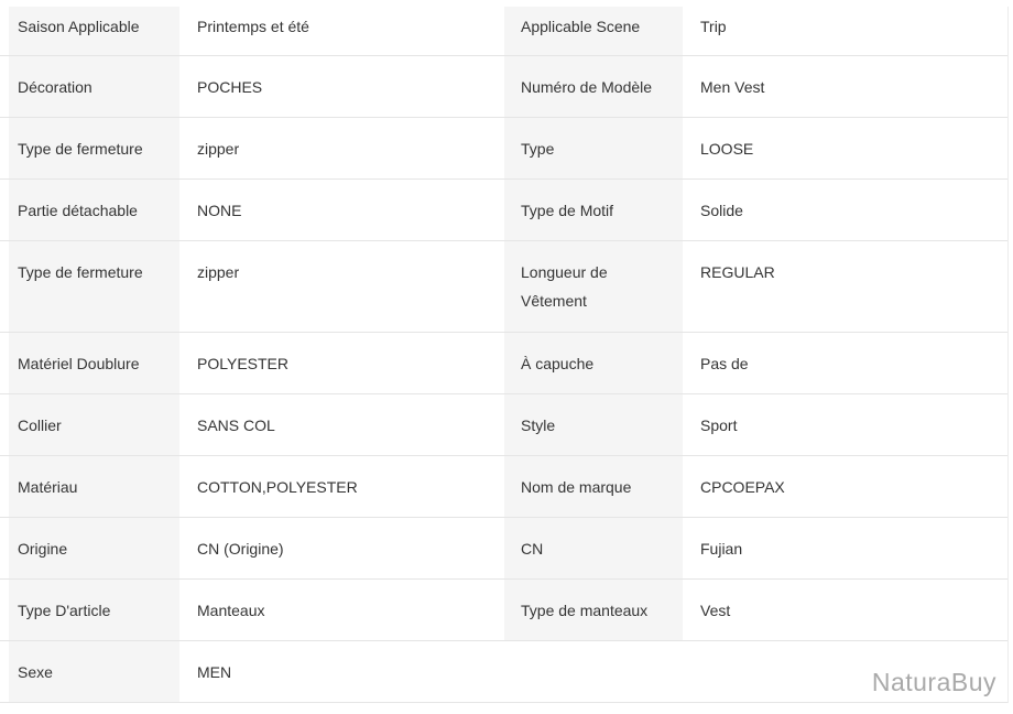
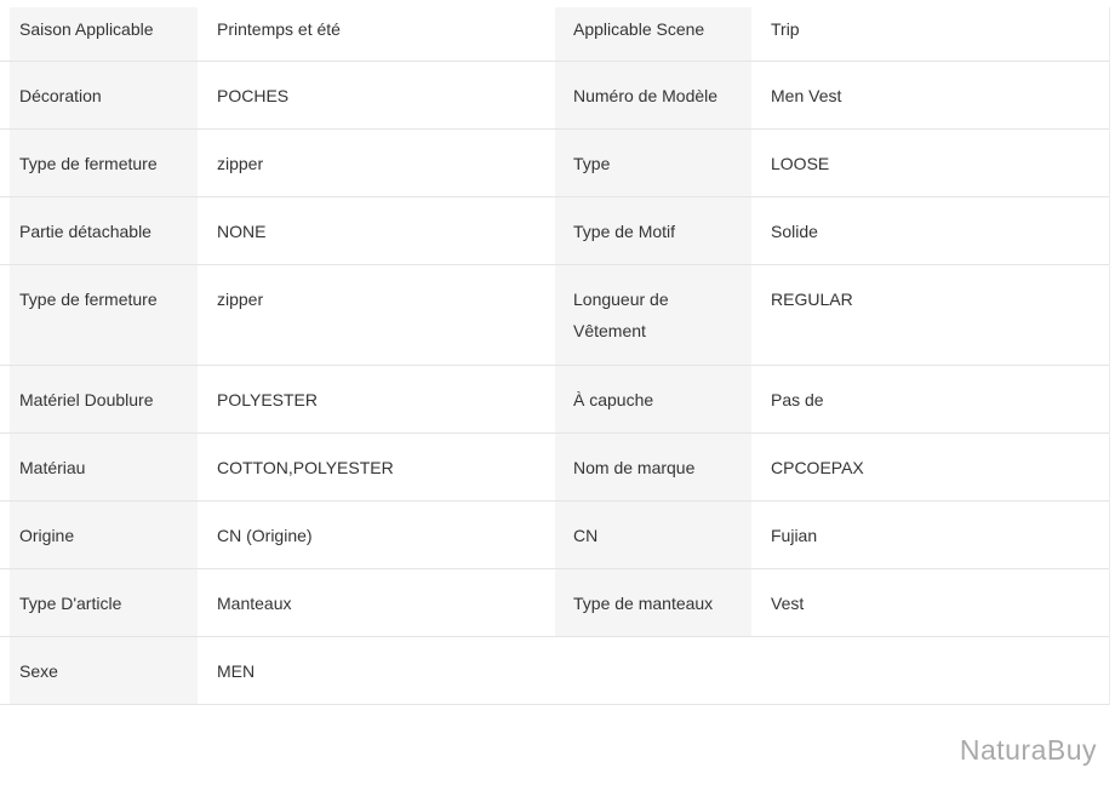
  Saison Applicable
  Printemps et été
  Applicable Scene
  Trip
  Décoration
  POCHES
  Numéro de Modèle
  Men Vest
  Type de fermeture
  zipper
  Type
  LOOSE
  Partie détachable
  NONE
  Type de Motif
  Solide
  Type de fermeture
  zipper
  Longueur de Vêtement
  REGULAR
  Matériel Doublure
  POLYESTER
  À capuche
  Pas de
- Collier
- SANS COL
- Style
- Sport
  Matériau
  COTTON,POLYESTER
  Nom de marque
  CPCOEPAX
  Origine
  CN (Origine)
  CN
  Fujian
  Type D'article
  Manteaux
  Type de manteaux
  Vest
  Sexe
  MEN
  NaturaBuy
